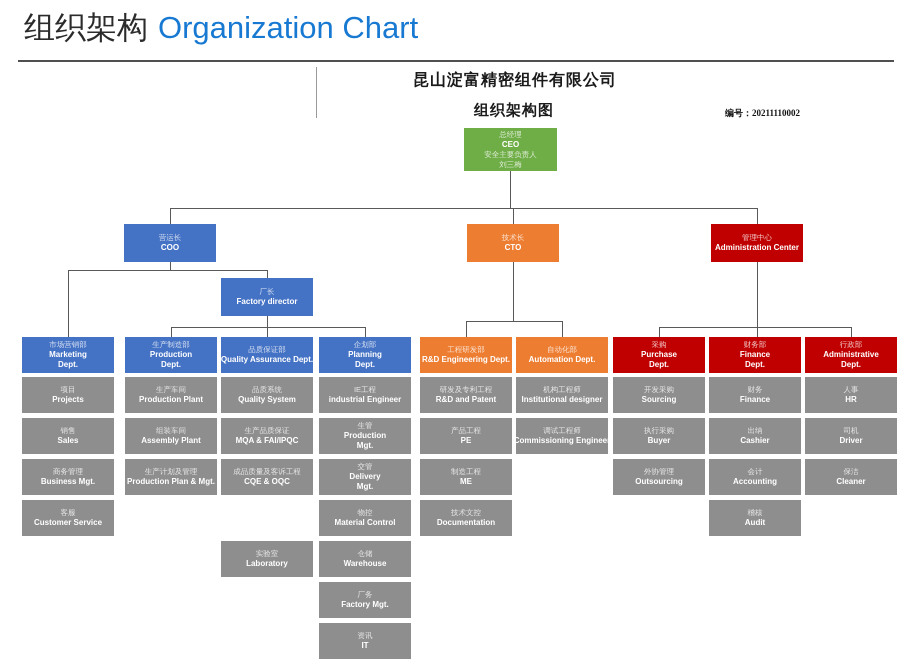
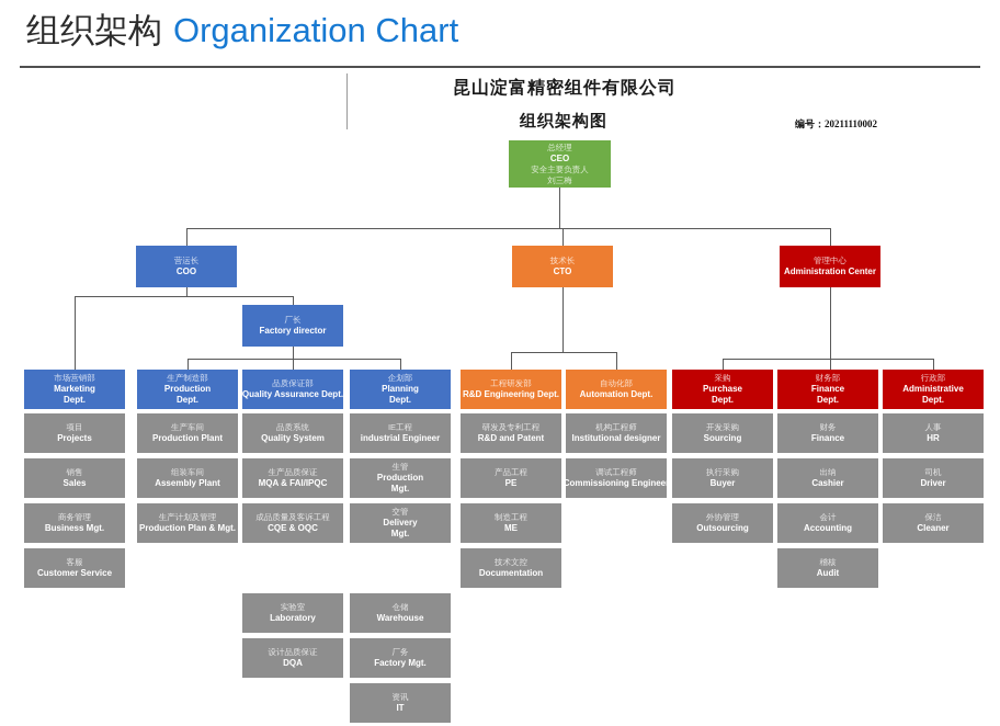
  组织架构 Organization Chart
  昆山淀富精密组件有限公司
  组织架构图
  编号：20211110002
  总经理
  CEO
  安全主要负责人
  刘三梅
  营运长
  COO
  技术长
  CTO
  管理中心
  Administration Center
  厂长
  Factory director
  市场营销部
  Marketing
  Dept.
  项目
  Projects
  销售
  Sales
  商务管理
  Business Mgt.
  客服
  Customer Service
  生产制造部
  Production
  Dept.
  生产车间
  Production Plant
  组装车间
  Assembly Plant
  生产计划及管理
  Production Plan & Mgt.
  品质保证部
  Quality Assurance Dept.
  品质系统
  Quality System
  生产品质保证
  MQA & FAI/IPQC
  成品质量及客诉工程
  CQE & OQC
  实验室
  Laboratory
+ 设计品质保证
+ DQA
  企划部
  Planning
  Dept.
  IE工程
  industrial Engineer
  生管
  Production
  Mgt.
  交管
  Delivery
  Mgt.
- 物控
- Material Control
  仓储
  Warehouse
  厂务
  Factory Mgt.
  资讯
  IT
  工程研发部
  R&D Engineering Dept.
  研发及专利工程
  R&D and Patent
  产品工程
  PE
  制造工程
  ME
  技术文控
  Documentation
  自动化部
  Automation Dept.
  机构工程师
  Institutional designer
  调试工程师
  Commissioning Engineer
  采购
  Purchase
  Dept.
  开发采购
  Sourcing
  执行采购
  Buyer
  外协管理
  Outsourcing
  财务部
  Finance
  Dept.
  财务
  Finance
  出纳
  Cashier
  会计
  Accounting
  稽核
  Audit
  行政部
  Administrative
  Dept.
  人事
  HR
  司机
  Driver
  保洁
  Cleaner
